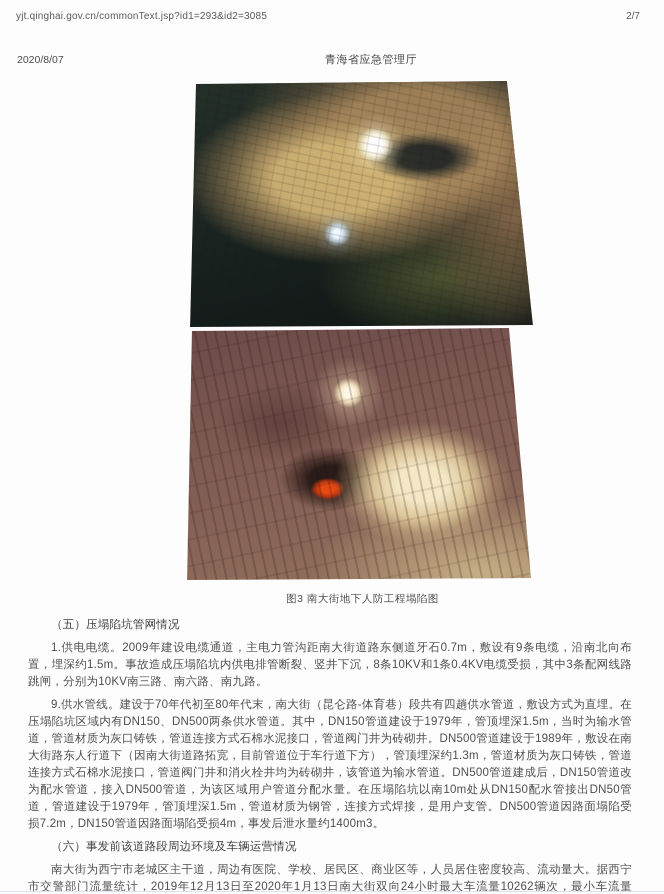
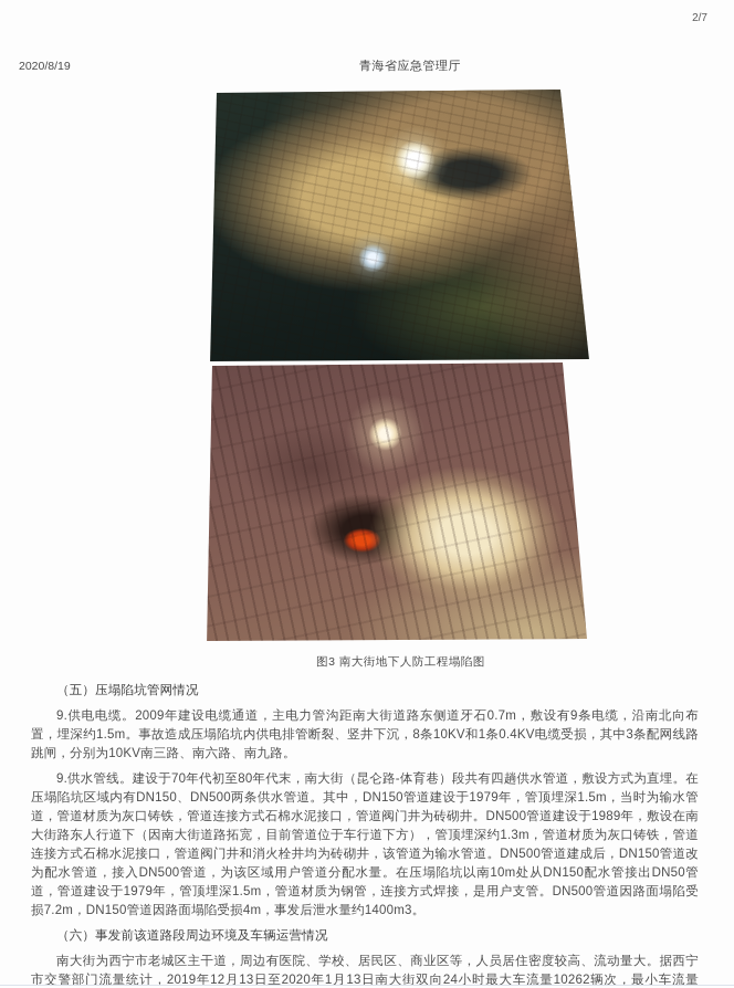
- yjt.qinghai.gov.cn/commonText.jsp?id1=293&id2=3085
  2/7
- 2020/8/07
+ 2020/8/19
  青海省应急管理厅
  图3 南大街地下人防工程塌陷图
  （五）压塌陷坑管网情况
- 1.供电电缆。2009年建设电缆通道，主电力管沟距南大街道路东侧道牙石0.7m，敷设有9条电缆，沿南北向布置，埋深约1.5m。事故造成压塌陷坑内供电排管断裂、竖井下沉，8条10KV和1条0.4KV电缆受损，其中3条配网线路跳闸，分别为10KV南三路、南六路、南九路。
+ 9.供电电缆。2009年建设电缆通道，主电力管沟距南大街道路东侧道牙石0.7m，敷设有9条电缆，沿南北向布置，埋深约1.5m。事故造成压塌陷坑内供电排管断裂、竖井下沉，8条10KV和1条0.4KV电缆受损，其中3条配网线路跳闸，分别为10KV南三路、南六路、南九路。
  9.供水管线。建设于70年代初至80年代末，南大街（昆仑路-体育巷）段共有四趟供水管道，敷设方式为直埋。在压塌陷坑区域内有DN150、DN500两条供水管道。其中，DN150管道建设于1979年，管顶埋深1.5m，当时为输水管道，管道材质为灰口铸铁，管道连接方式石棉水泥接口，管道阀门井为砖砌井。DN500管道建设于1989年，敷设在南大街路东人行道下（因南大街道路拓宽，目前管道位于车行道下方），管顶埋深约1.3m，管道材质为灰口铸铁，管道连接方式石棉水泥接口，管道阀门井和消火栓井均为砖砌井，该管道为输水管道。DN500管道建成后，DN150管道改为配水管道，接入DN500管道，为该区域用户管道分配水量。在压塌陷坑以南10m处从DN150配水管接出DN50管道，管道建设于1979年，管顶埋深1.5m，管道材质为钢管，连接方式焊接，是用户支管。DN500管道因路面塌陷受损7.2m，DN150管道因路面塌陷受损4m，事发后泄水量约1400m3。
  （六）事发前该道路段周边环境及车辆运营情况
  南大街为西宁市老城区主干道，周边有医院、学校、居民区、商业区等，人员居住密度较高、流动量大。据西宁市交警部门流量统计，2019年12月13日至2020年1月13日南大街双向24小时最大车流量10262辆次，最小车流量
